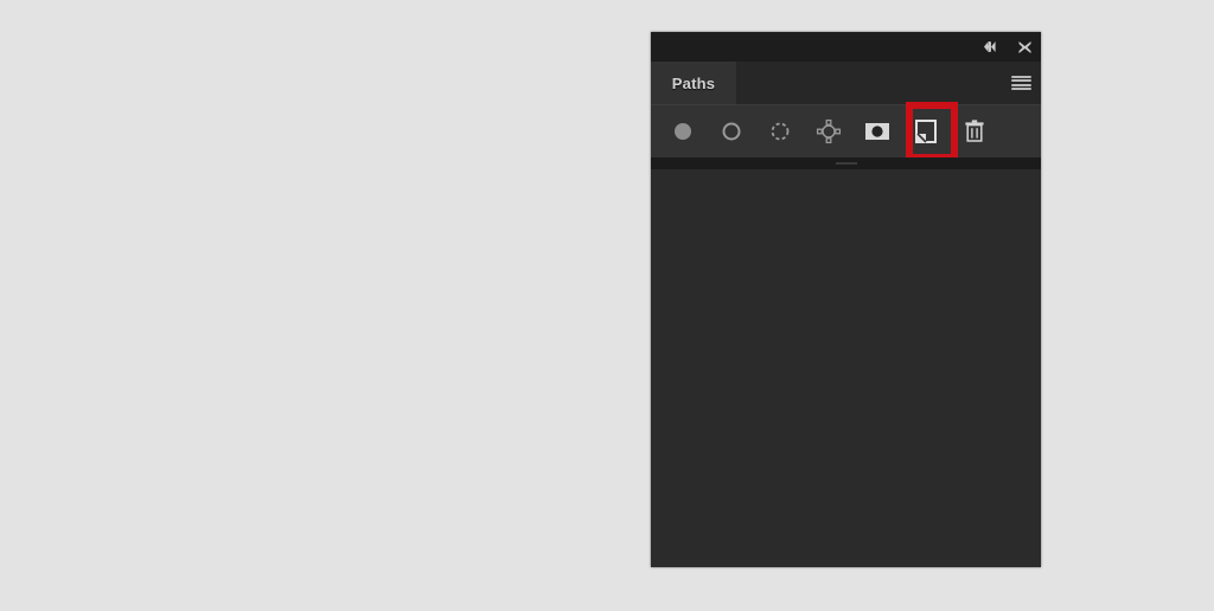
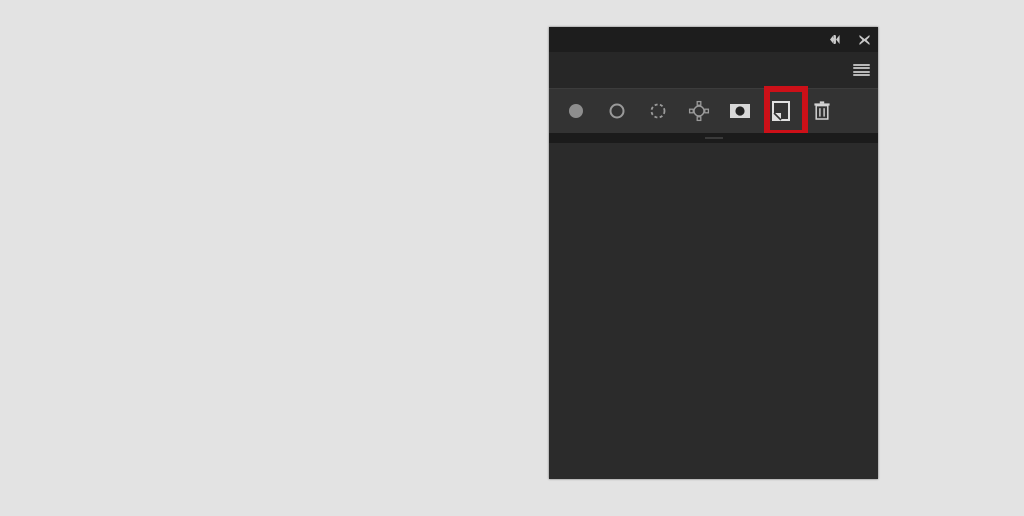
- Paths
